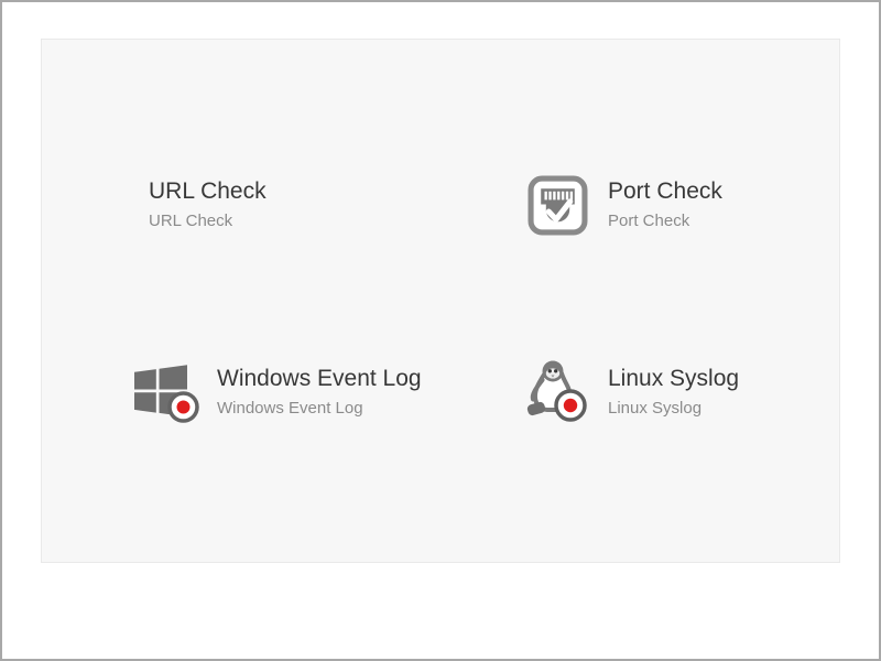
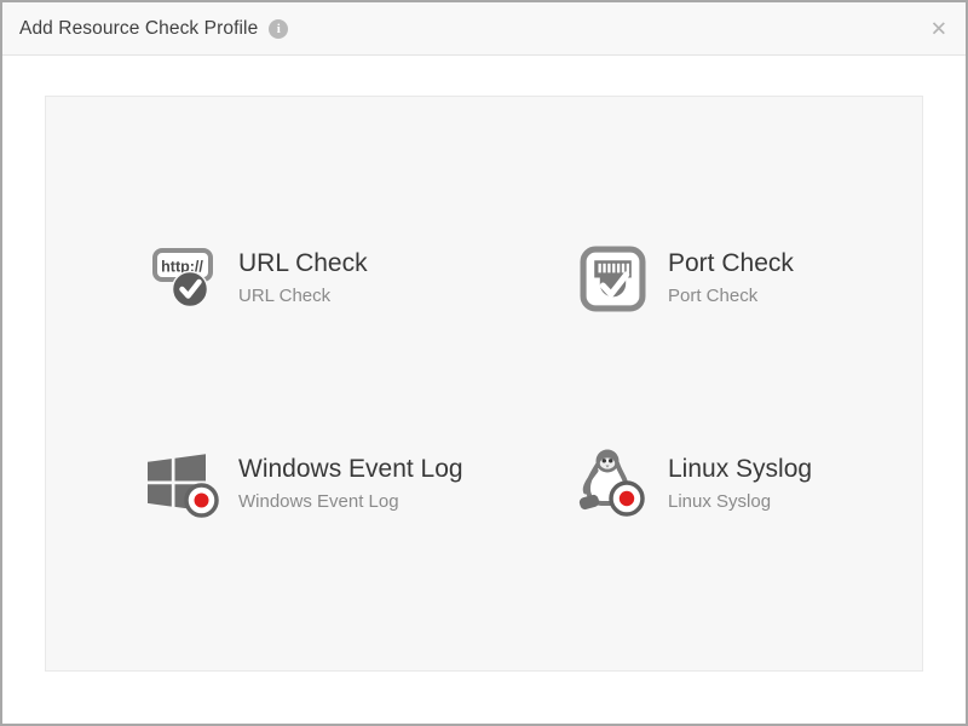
+ Add Resource Check Profile
+ i
+ ✕
+ http://
  URL Check
  URL Check
  Port Check
  Port Check
  Windows Event Log
  Windows Event Log
  Linux Syslog
  Linux Syslog
